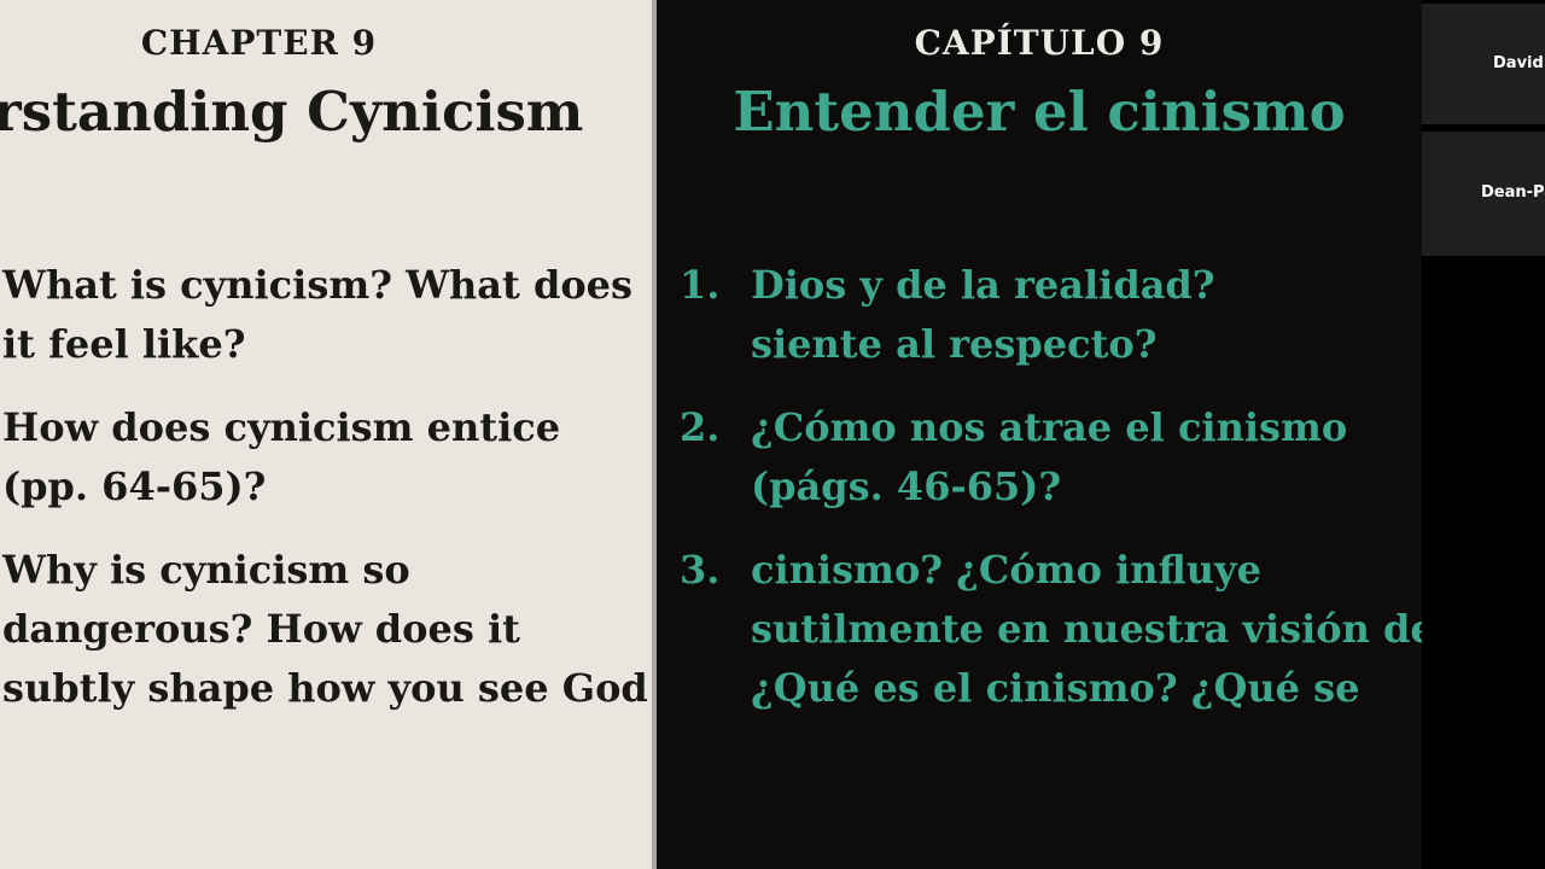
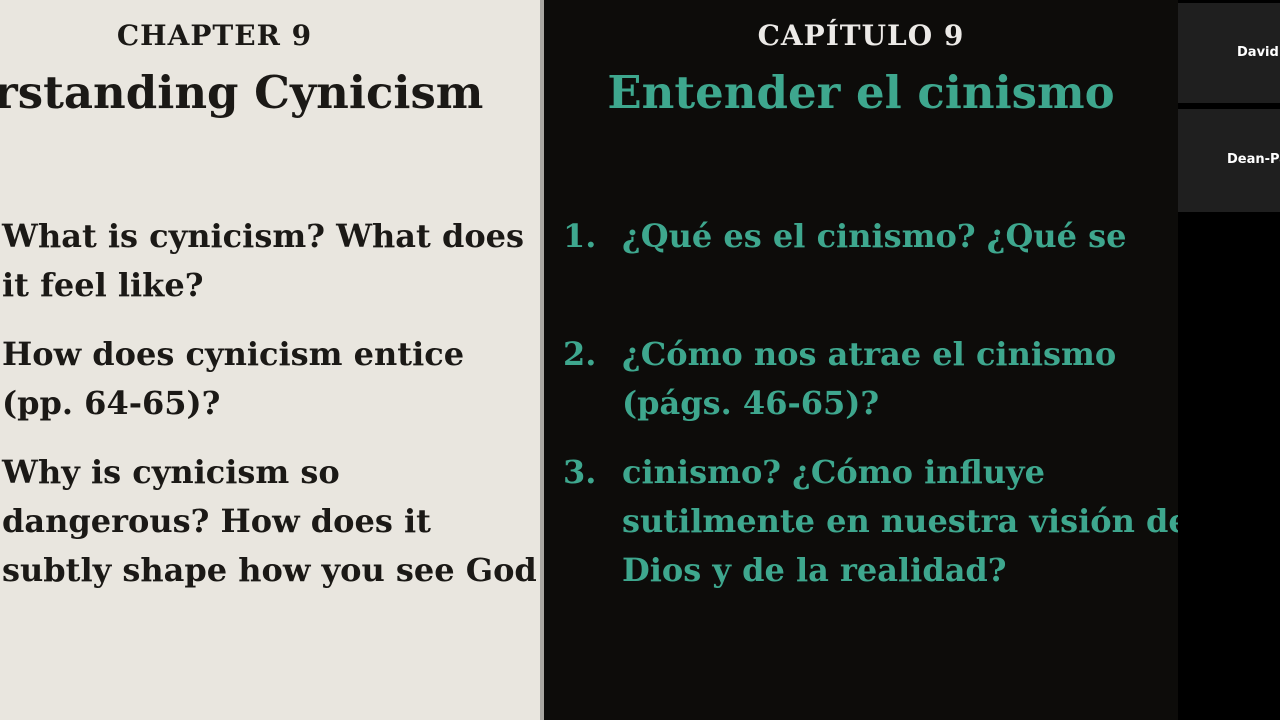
  CHAPTER 9
  rstanding Cynicism
  What is cynicism? What does
  it feel like?
  How does cynicism entice
  (pp. 64-65)?
  Why is cynicism so
  dangerous? How does it
  subtly shape how you see God
  CAPÍTULO 9
  Entender el cinismo
  1.
- Dios y de la realidad?
+ ¿Qué es el cinismo? ¿Qué se
- siente al respecto?
  2.
  ¿Cómo nos atrae el cinismo
  (págs. 46-65)?
  3.
  cinismo? ¿Cómo influye
  sutilmente en nuestra visión d
- ¿Qué es el cinismo? ¿Qué se
+ Dios y de la realidad?
  David
  Dean-P
